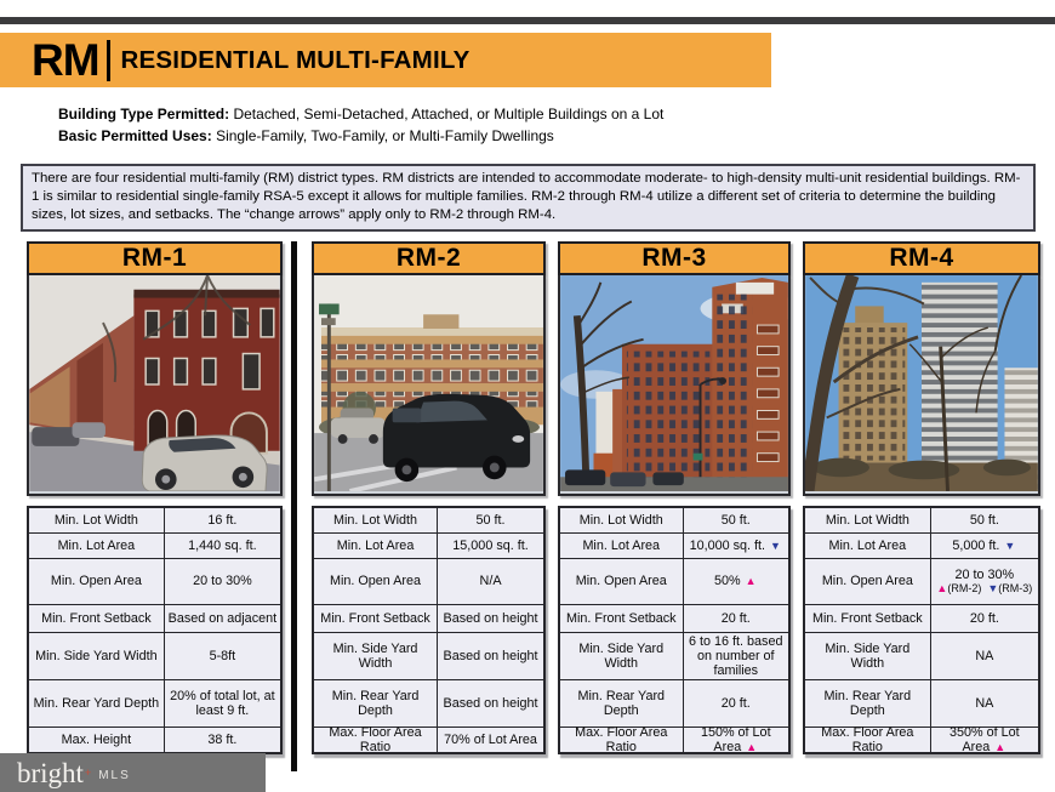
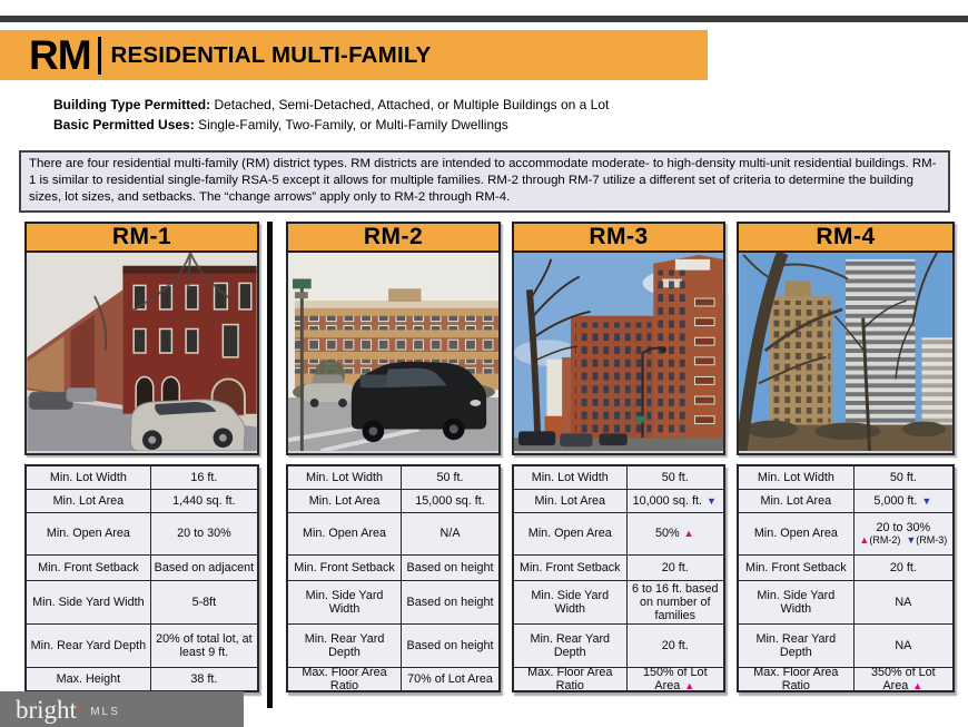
  RM
  RESIDENTIAL MULTI-FAMILY
  Building Type Permitted: Detached, Semi-Detached, Attached, or Multiple Buildings on a Lot
  Basic Permitted Uses: Single-Family, Two-Family, or Multi-Family Dwellings
- There are four residential multi-family (RM) district types. RM districts are intended to accommodate moderate- to high-density multi-unit residential buildings. RM-1 is similar to residential single-family RSA-5 except it allows for multiple families. RM-2 through RM-4 utilize a different set of criteria to determine the building sizes, lot sizes, and setbacks. The “change arrows” apply only to RM-2 through RM-4.
+ There are four residential multi-family (RM) district types. RM districts are intended to accommodate moderate- to high-density multi-unit residential buildings. RM-1 is similar to residential single-family RSA-5 except it allows for multiple families. RM-2 through RM-7 utilize a different set of criteria to determine the building sizes, lot sizes, and setbacks. The “change arrows” apply only to RM-2 through RM-4.
  RM-1
  Min. Lot Width
  16 ft.
  Min. Lot Area
  1,440 sq. ft.
  Min. Open Area
  20 to 30%
  Min. Front Setback
  Based on adjacent
  Min. Side Yard Width
  5-8ft
  Min. Rear Yard Depth
  20% of total lot, at least 9 ft.
  Max. Height
  38 ft.
  RM-2
  Min. Lot Width
  50 ft.
  Min. Lot Area
  15,000 sq. ft.
  Min. Open Area
  N/A
  Min. Front Setback
  Based on height
  Min. Side Yard Width
  Based on height
  Min. Rear Yard Depth
  Based on height
  Max. Floor Area Ratio
  70% of Lot Area
  RM-3
  Min. Lot Width
  50 ft.
  Min. Lot Area
  10,000 sq. ft. ▼
  Min. Open Area
  50% ▲
  Min. Front Setback
  20 ft.
  Min. Side Yard Width
  6 to 16 ft. based on number of families
  Min. Rear Yard Depth
  20 ft.
  Max. Floor Area Ratio
  150% of Lot Area ▲
  RM-4
  Min. Lot Width
  50 ft.
  Min. Lot Area
  5,000 ft. ▼
  Min. Open Area
  20 to 30%
  ▲(RM-2) ▼(RM-3)
  Min. Front Setback
  20 ft.
  Min. Side Yard Width
  NA
  Min. Rear Yard Depth
  NA
  Max. Floor Area Ratio
  350% of Lot Area ▲
  bright
  +
  MLS
